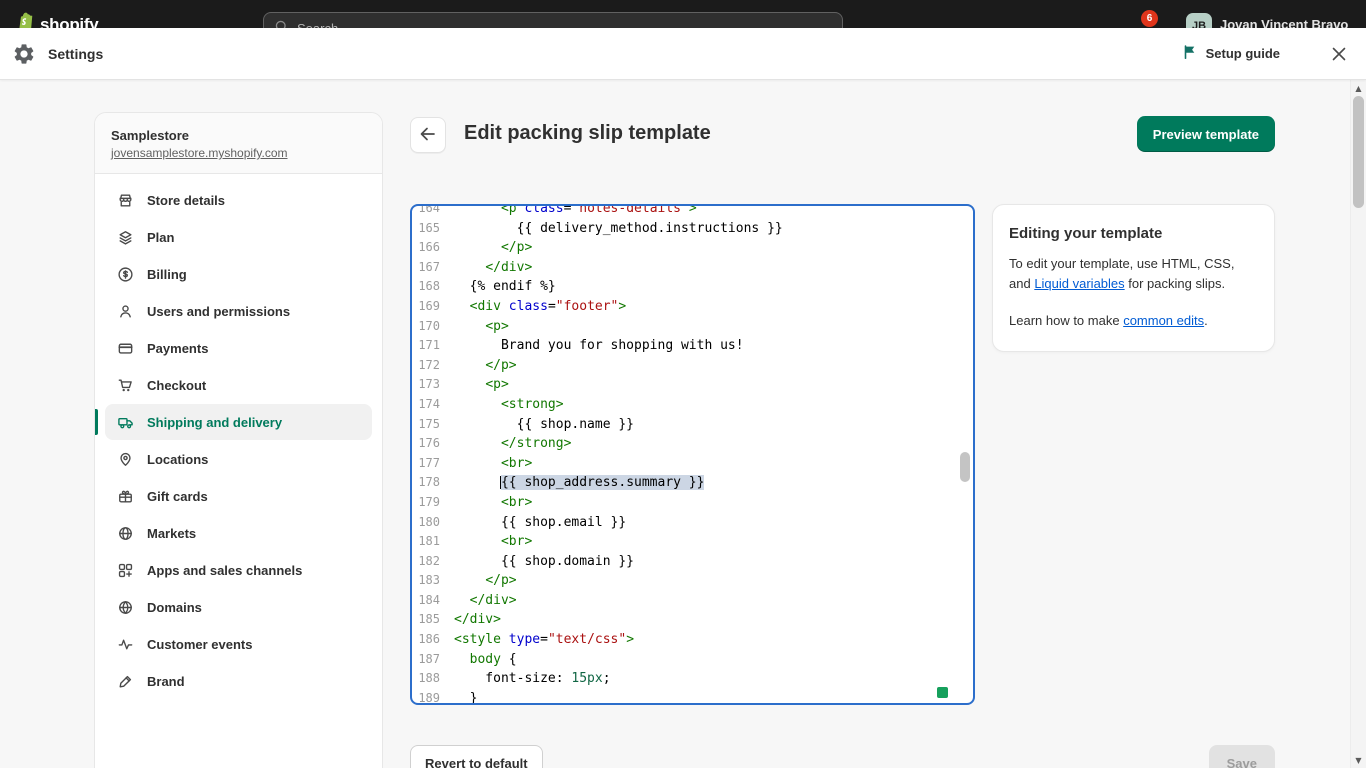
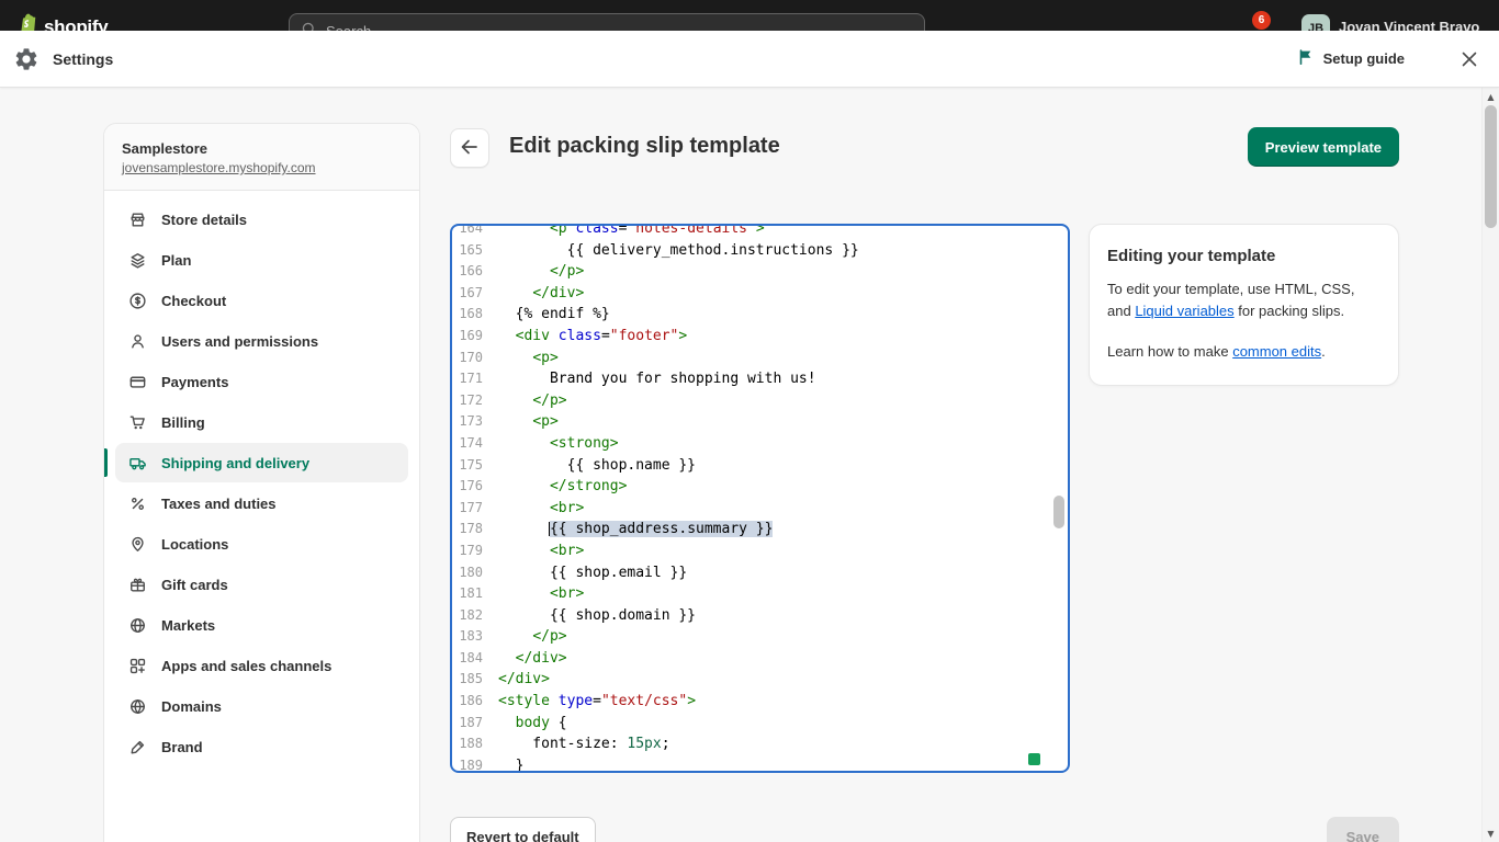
  shopify
  6
  JB
  Jovan Vincent Bravo
  Settings
  Setup guide
  Samplestore
  jovensamplestore.myshopify.com
  Store details
  Plan
- Billing
+ Checkout
  Users and permissions
  Payments
- Checkout
+ Billing
  Shipping and delivery
+ Taxes and duties
  Locations
  Gift cards
  Markets
  Apps and sales channels
  Domains
- Customer events
  Brand
  Edit packing slip template
  Preview template
  164
  165
  166
  167
  168
  169
  170
  171
  172
  173
  174
  175
  176
  177
  178
  179
  180
  181
  182
  183
  184
  185
  186
  187
  188
  189
  <p class="notes-details">
  {{ delivery_method.instructions }}
  </p>
  </div>
  {% endif %}
  <div class="footer">
  <p>
  Brand you for shopping with us!
  </p>
  <p>
  <strong>
  {{ shop.name }}
  </strong>
  <br>
  {{ shop_address.summary }}
  <br>
  {{ shop.email }}
  <br>
  {{ shop.domain }}
  </p>
  </div>
  </div>
  <style type="text/css">
  body {
  font-size: 15px;
  }
  Editing your template
  To edit your template, use HTML, CSS, and Liquid variables for packing slips.
  Learn how to make common edits.
  Revert to default
  Save
  ▲
  ▼
